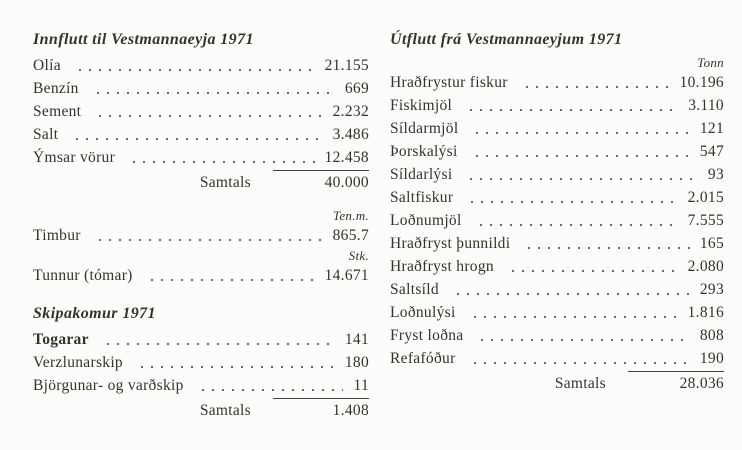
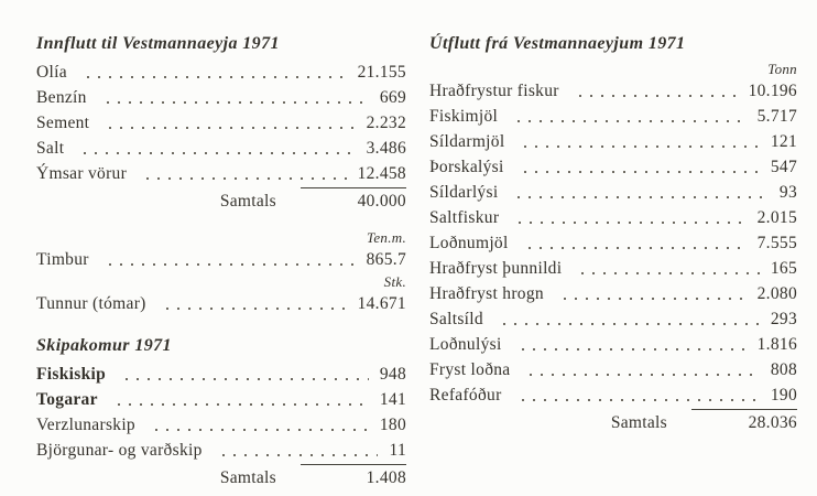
  Innflutt til Vestmannaeyja 1971
  Olía
  21.155
  Benzín
  669
  Sement
  2.232
  Salt
  3.486
  Ýmsar vörur
  12.458
  Samtals
  40.000
  Ten.m.
  Timbur
  865.7
  Stk.
  Tunnur (tómar)
  14.671
  Skipakomur 1971
+ Fiskiskip
+ 948
  Togarar
  141
  Verzlunarskip
  180
  Björgunar- og varðskip
  11
  Samtals
  1.408
  Útflutt frá Vestmannaeyjum 1971
  Tonn
  Hraðfrystur fiskur
  10.196
  Fiskimjöl
- 3.110
+ 5.717
  Síldarmjöl
  121
  Þorskalýsi
  547
  Síldarlýsi
  93
  Saltfiskur
  2.015
  Loðnumjöl
  7.555
  Hraðfryst þunnildi
  165
  Hraðfryst hrogn
  2.080
  Saltsíld
  293
  Loðnulýsi
  1.816
  Fryst loðna
  808
  Refafóður
  190
  Samtals
  28.036
